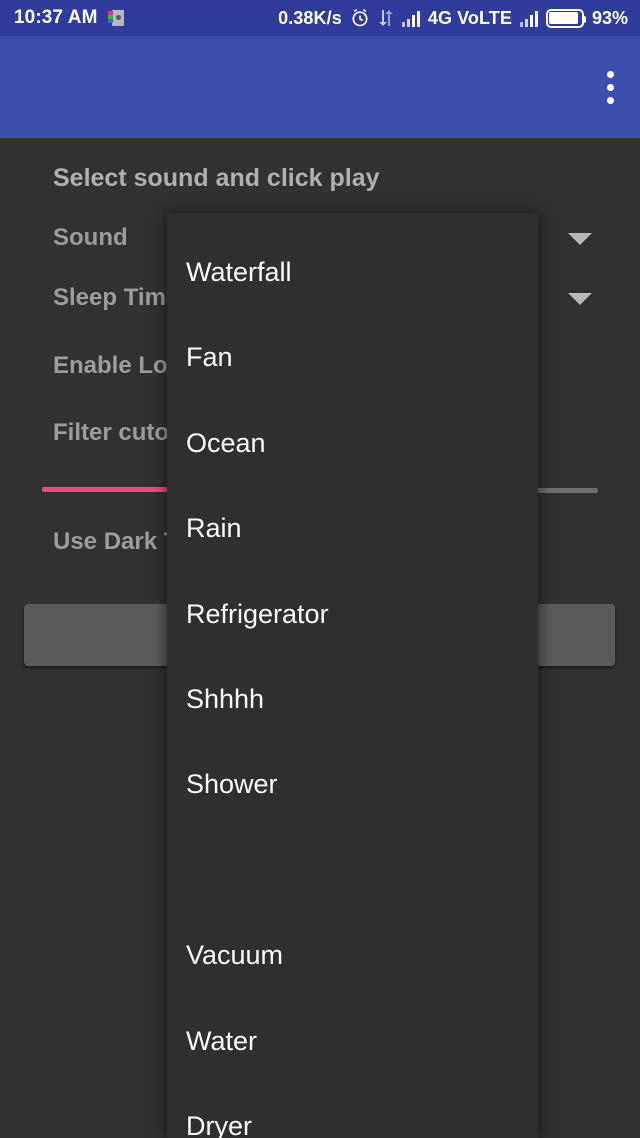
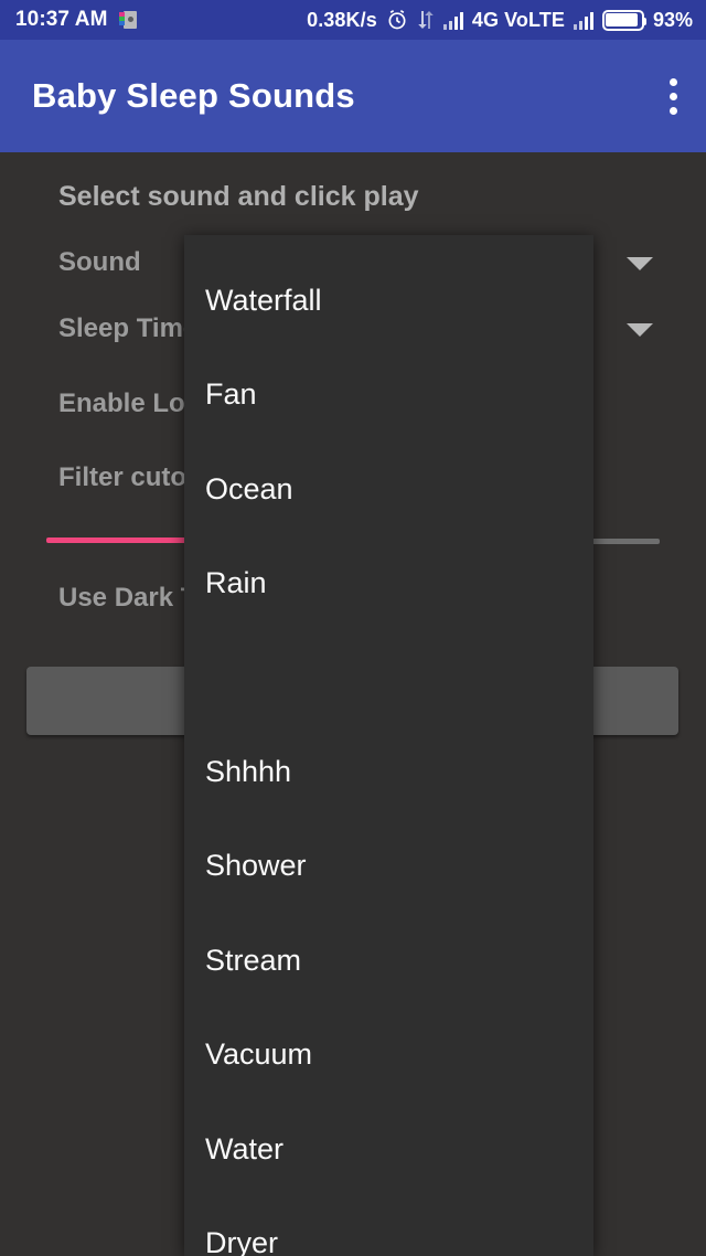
  10:37 AM
  0.38K/s
  4G VoLTE
  93%
+ Baby Sleep Sounds
  Select sound and click play
  Sound
  Sleep Tim
  Filter cuto
  Waterfall
  Fan
  Ocean
  Rain
- Refrigerator
  Shhhh
  Shower
+ Stream
  Vacuum
  Water
  Dryer
